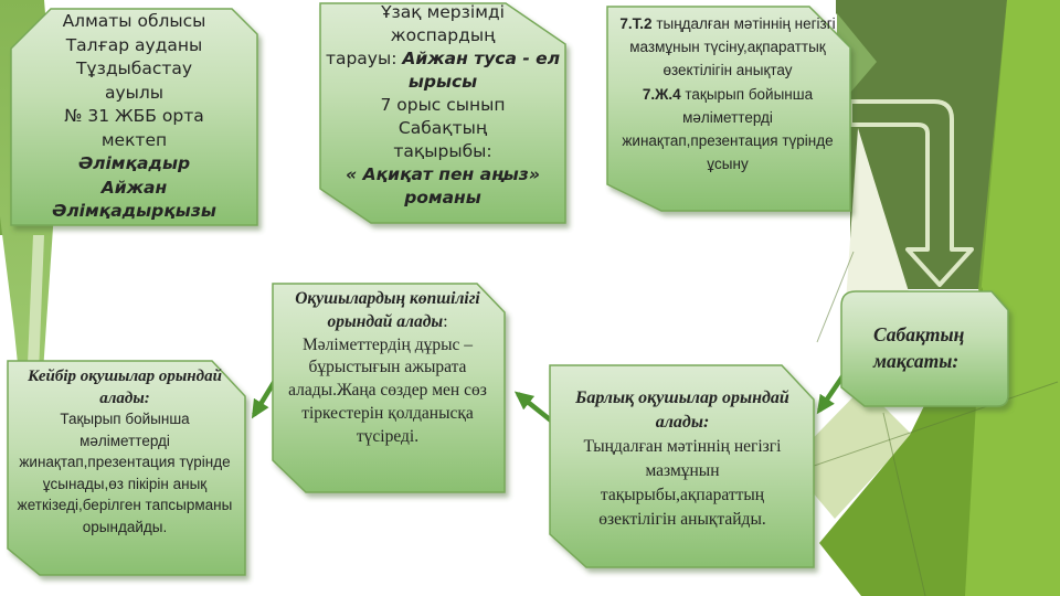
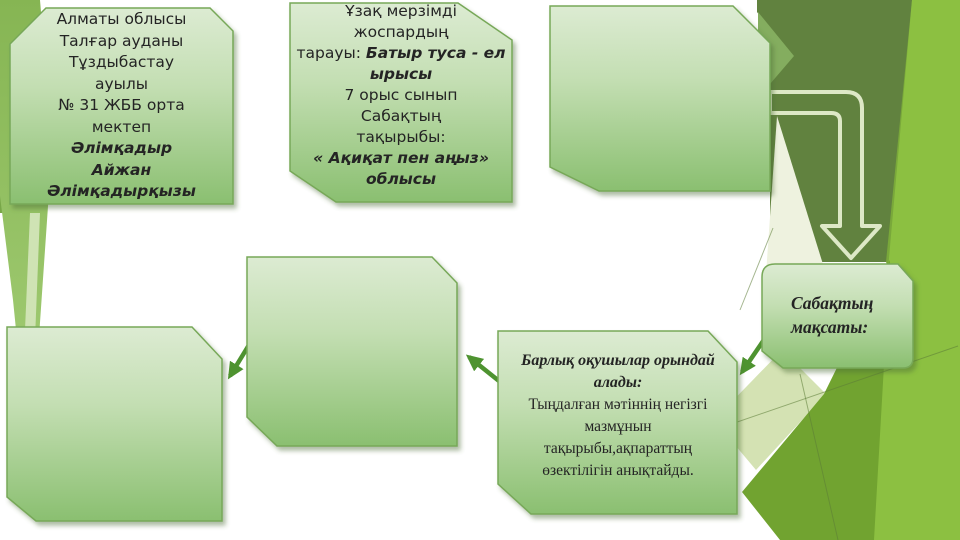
  Алматы облысы
  Талғар ауданы
  Тұздыбастау
  ауылы
  № 31 ЖББ орта
  мектеп Әлімқадыр
  Айжан
  Әлімқадырқызы
  Ұзақ мерзімді
  жоспардың
- тарауы: Айжан туса - ел ырысы
+ тарауы: Батыр туса - ел ырысы
  7 орыс сынып
  Сабақтың
  тақырыбы:
- « Ақиқат пен аңыз» романы
+ « Ақиқат пен аңыз» облысы
- 7.Т.2 тыңдалған мәтіннің негізгі мазмұнын түсіну,ақпараттық өзектілігін анықтау
- 7.Ж.4 тақырып бойынша мәліметтерді жинақтап,презентация түрінде ұсыну
  Сабақтың
  мақсаты:
- Оқушылардың көпшілігі орындай алады: Мәліметтердің дұрыс – бұрыстығын ажырата алады.Жаңа сөздер мен сөз тіркестерін қолданысқа түсіреді.
- Кейбір оқушылар орындай алады: Тақырып бойынша мәліметтерді жинақтап,презентация түрінде ұсынады,өз пікірін анық жеткізеді,берілген тапсырманы орындайды.
  Барлық оқушылар орындай алады: Тыңдалған мәтіннің негізгі мазмұнын тақырыбы,ақпараттың өзектілігін анықтайды.
